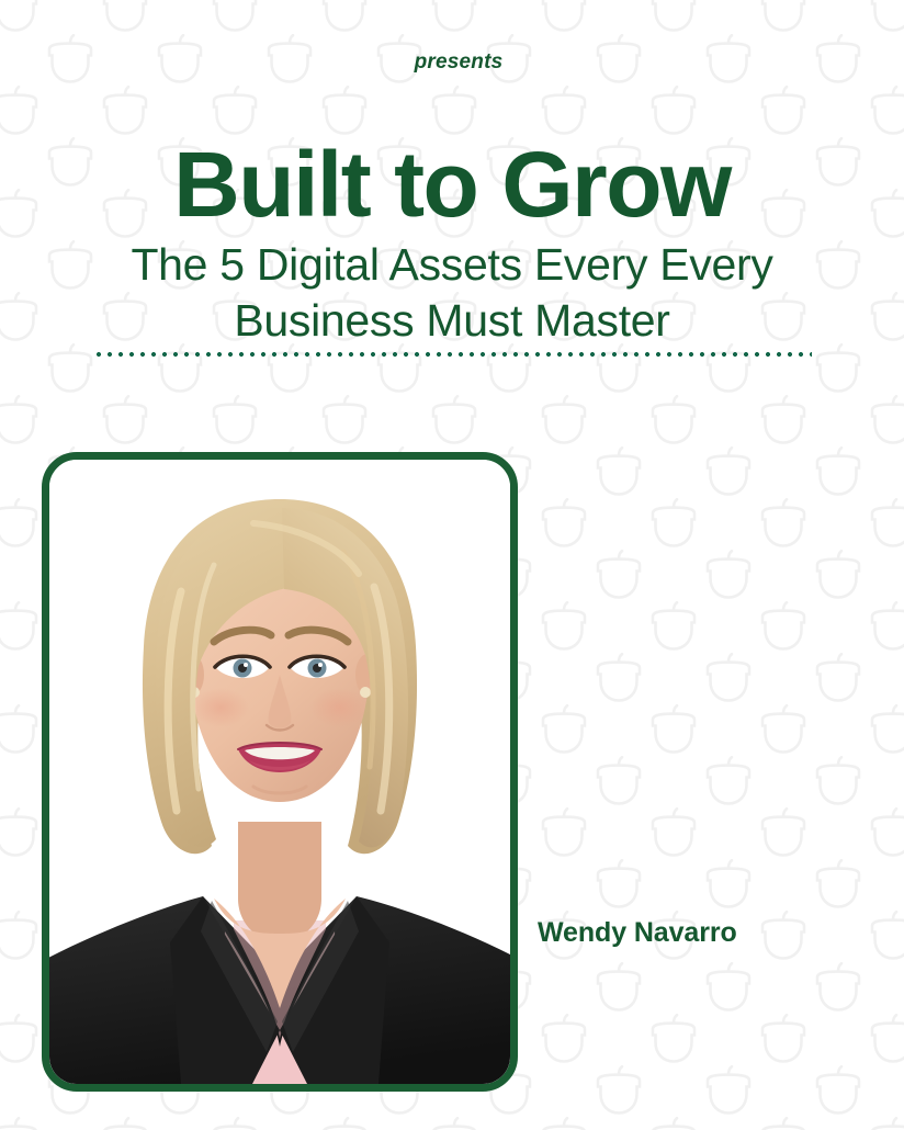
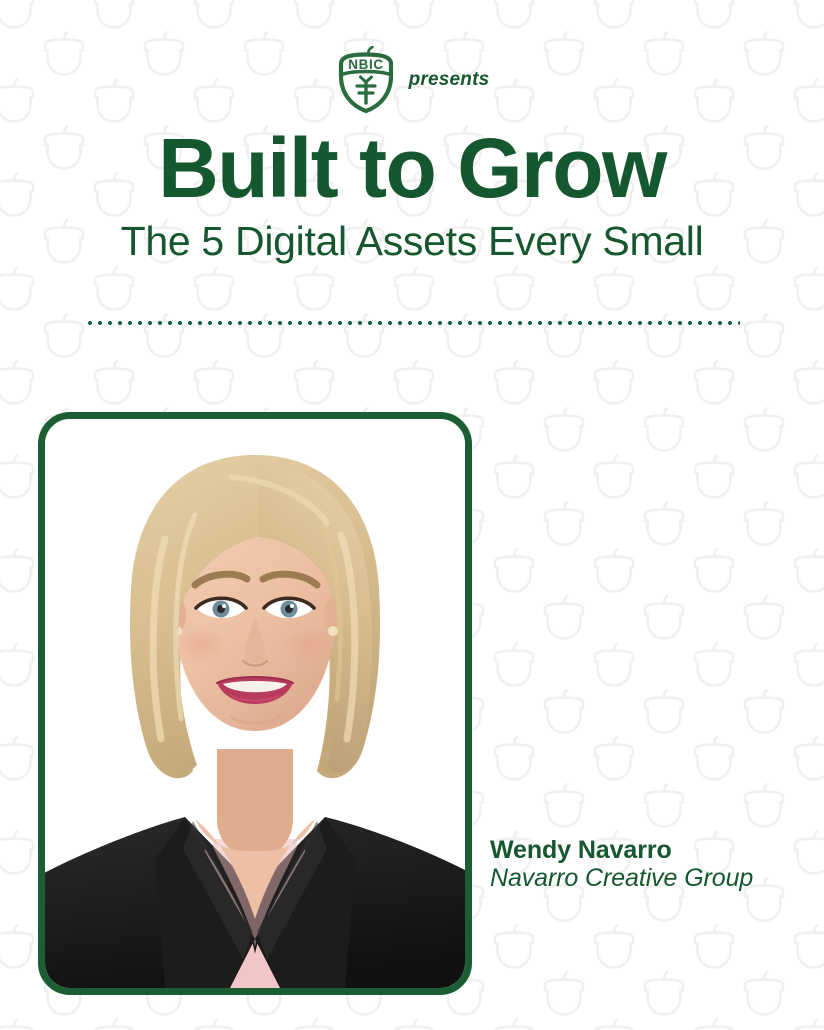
+ NBIC
  presents
  Built to Grow
- The 5 Digital Assets Every Every
+ The 5 Digital Assets Every Small
- Business Must Master
  Wendy Navarro
+ Navarro Creative Group
